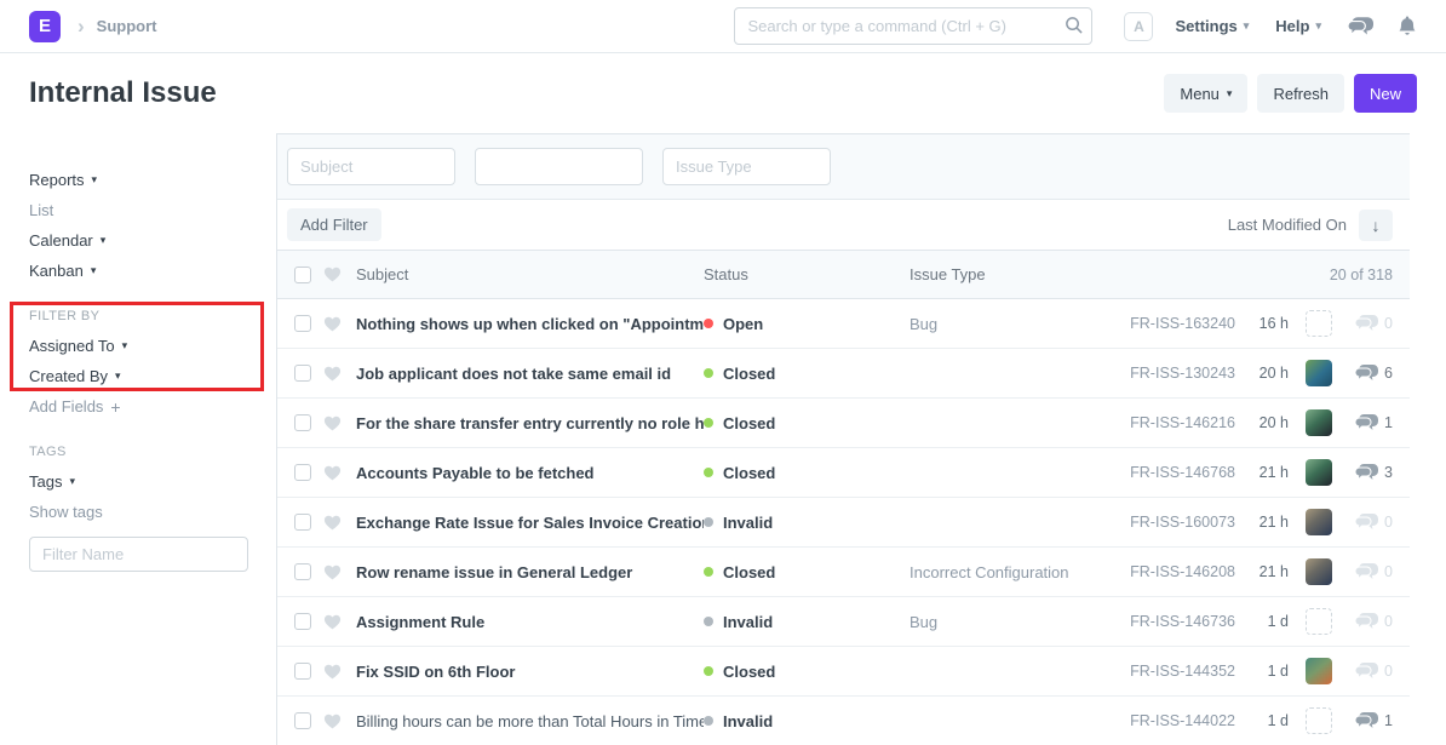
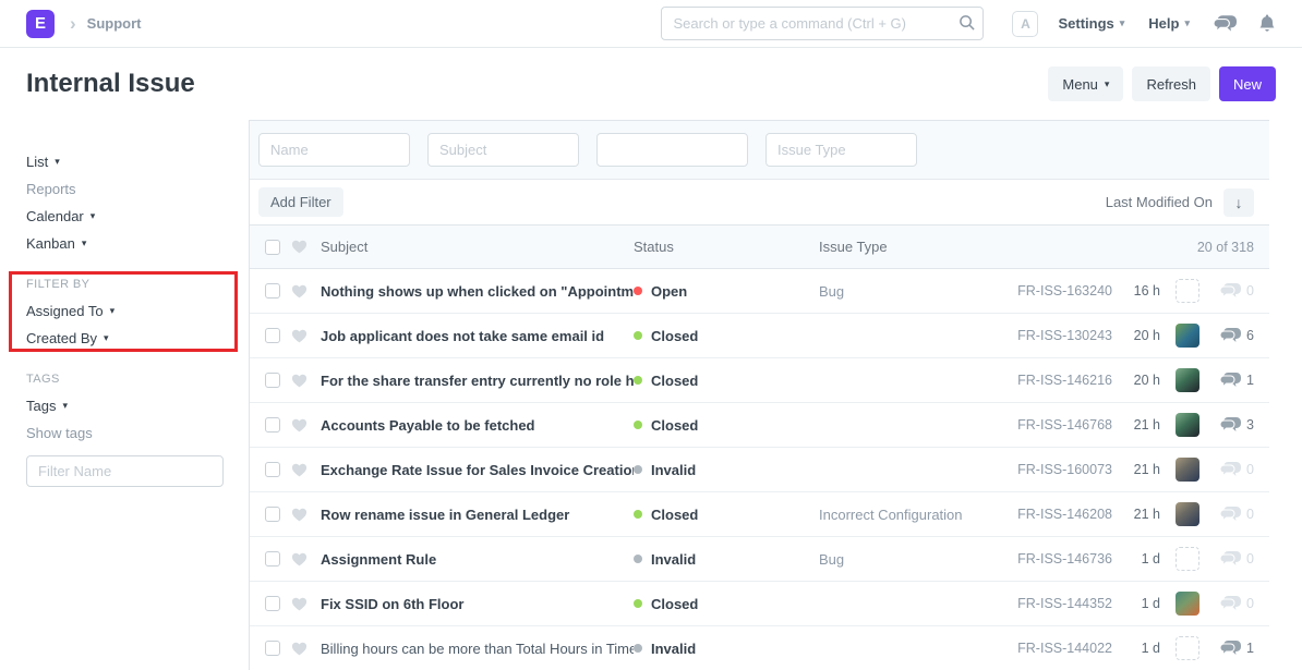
  E
  ›
  Support
  Search or type a command (Ctrl + G)
  A
  Settings
  ▾
  Help
  ▾
  Internal Issue
  Menu
  ▾
  Refresh
  New
- Reports
+ List
  ▾
- List
+ Reports
  Calendar
  ▾
  Kanban
  ▾
  FILTER BY
  Assigned To
  ▾
  Created By
  ▾
- Add Fields
- +
  TAGS
  Tags
  ▾
  Show tags
  Filter Name
+ Name
  Subject
  Issue Type
  Add Filter
  Last Modified On
  ↓
  Subject
  Status
  Issue Type
  20 of 318
  Nothing shows up when clicked on "Appointm
  Open
  Bug
  FR-ISS-163240
  16 h
  0
  Job applicant does not take same email id
  Closed
  FR-ISS-130243
  20 h
  6
  For the share transfer entry currently no role h
  Closed
  FR-ISS-146216
  20 h
  1
  Accounts Payable to be fetched
  Closed
  FR-ISS-146768
  21 h
  3
  Exchange Rate Issue for Sales Invoice Creatio
  Invalid
  FR-ISS-160073
  21 h
  0
  Row rename issue in General Ledger
  Closed
  Incorrect Configuration
  FR-ISS-146208
  21 h
  0
  Assignment Rule
  Invalid
  Bug
  FR-ISS-146736
  1 d
  0
  Fix SSID on 6th Floor
  Closed
  FR-ISS-144352
  1 d
  0
  Billing hours can be more than Total Hours in Tim
  Invalid
  FR-ISS-144022
  1 d
  1
